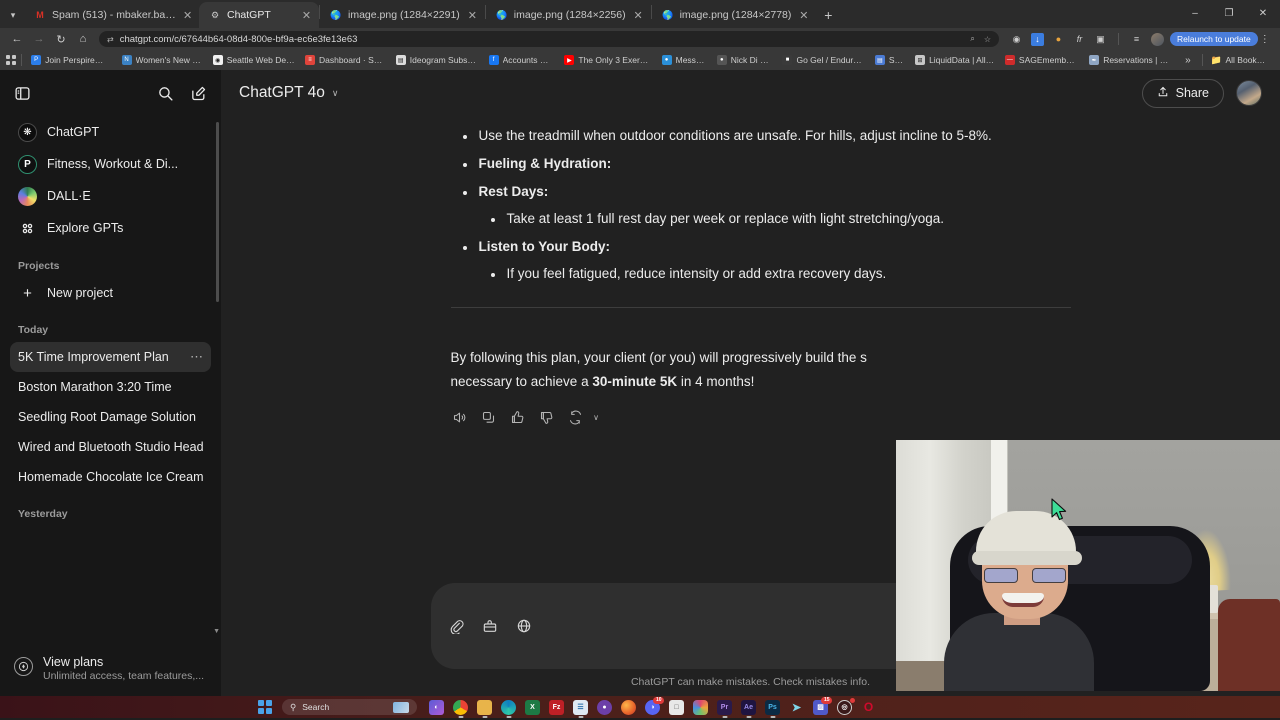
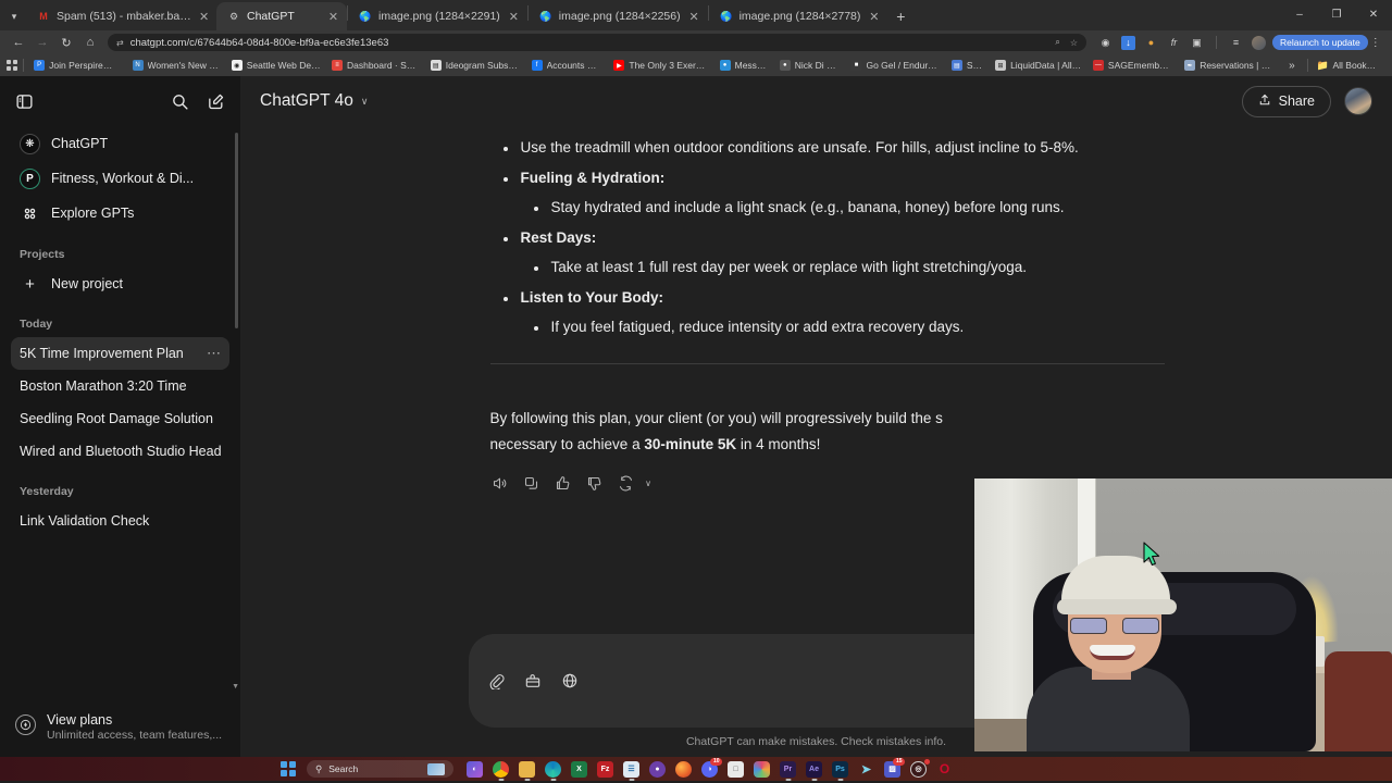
  ▾
  M
  Spam (513) - mbaker.bake
  ✕
  ⚙
  ChatGPT
  ✕
  🌎
  image.png (1284×2291)
  ✕
  🌎
  image.png (1284×2256)
  ✕
  🌎
  image.png (1284×2778)
  ✕
  +
  –
  ❐
  ✕
  ←
  →
  ↻
  ⌂
  ⇄
  chatgpt.com/c/67644b64-08d4-800e-bf9a-ec6e3fe13e63
  ⌕
  ☆
  ◉
  ↓
  ●
  fr
  ▣
  ≡
  Relaunch to update
  ⋮
  Join Perspire—Th
  Women's New Ba
  Seattle Web Desig
  Dashboard · Spok
  Ideogram Subscri
  Accounts Cen
  The Only 3 Exercis
  Messag
  Nick Di Pa
  Go Gel / Enduranc
  Savi
  LiquidData | All P
  SAGEmember.c
  Reservations | Red
  »
  📁
  All Bookmar
  ❋
  ChatGPT
  P
  Fitness, Workout & Di...
- DALL·E
  Explore GPTs
  Projects
  +
  New project
  Today
  5K Time Improvement Plan
  ⋯
  Boston Marathon 3:20 Time
  Seedling Root Damage Solution
  Wired and Bluetooth Studio Head
- Homemade Chocolate Ice Cream
  Yesterday
+ Link Validation Check
  View plans
  Unlimited access, team features,...
  ChatGPT 4o
  ∨
  Share
  Use the treadmill when outdoor conditions are unsafe. For hills, adjust incline to 5-8%.
  Fueling & Hydration:
+ Stay hydrated and include a light snack (e.g., banana, honey) before long runs.
  Rest Days:
  Take at least 1 full rest day per week or replace with light stretching/yoga.
  Listen to Your Body:
  If you feel fatigued, reduce intensity or add extra recovery days.
  By following this plan, your client (or you) will progressively build the s
  necessary to achieve a 30-minute 5K in 4 months!
  ∨
  ChatGPT can make mistakes. Check mistakes info.
  ⚲
  Search
  ➤
  O
